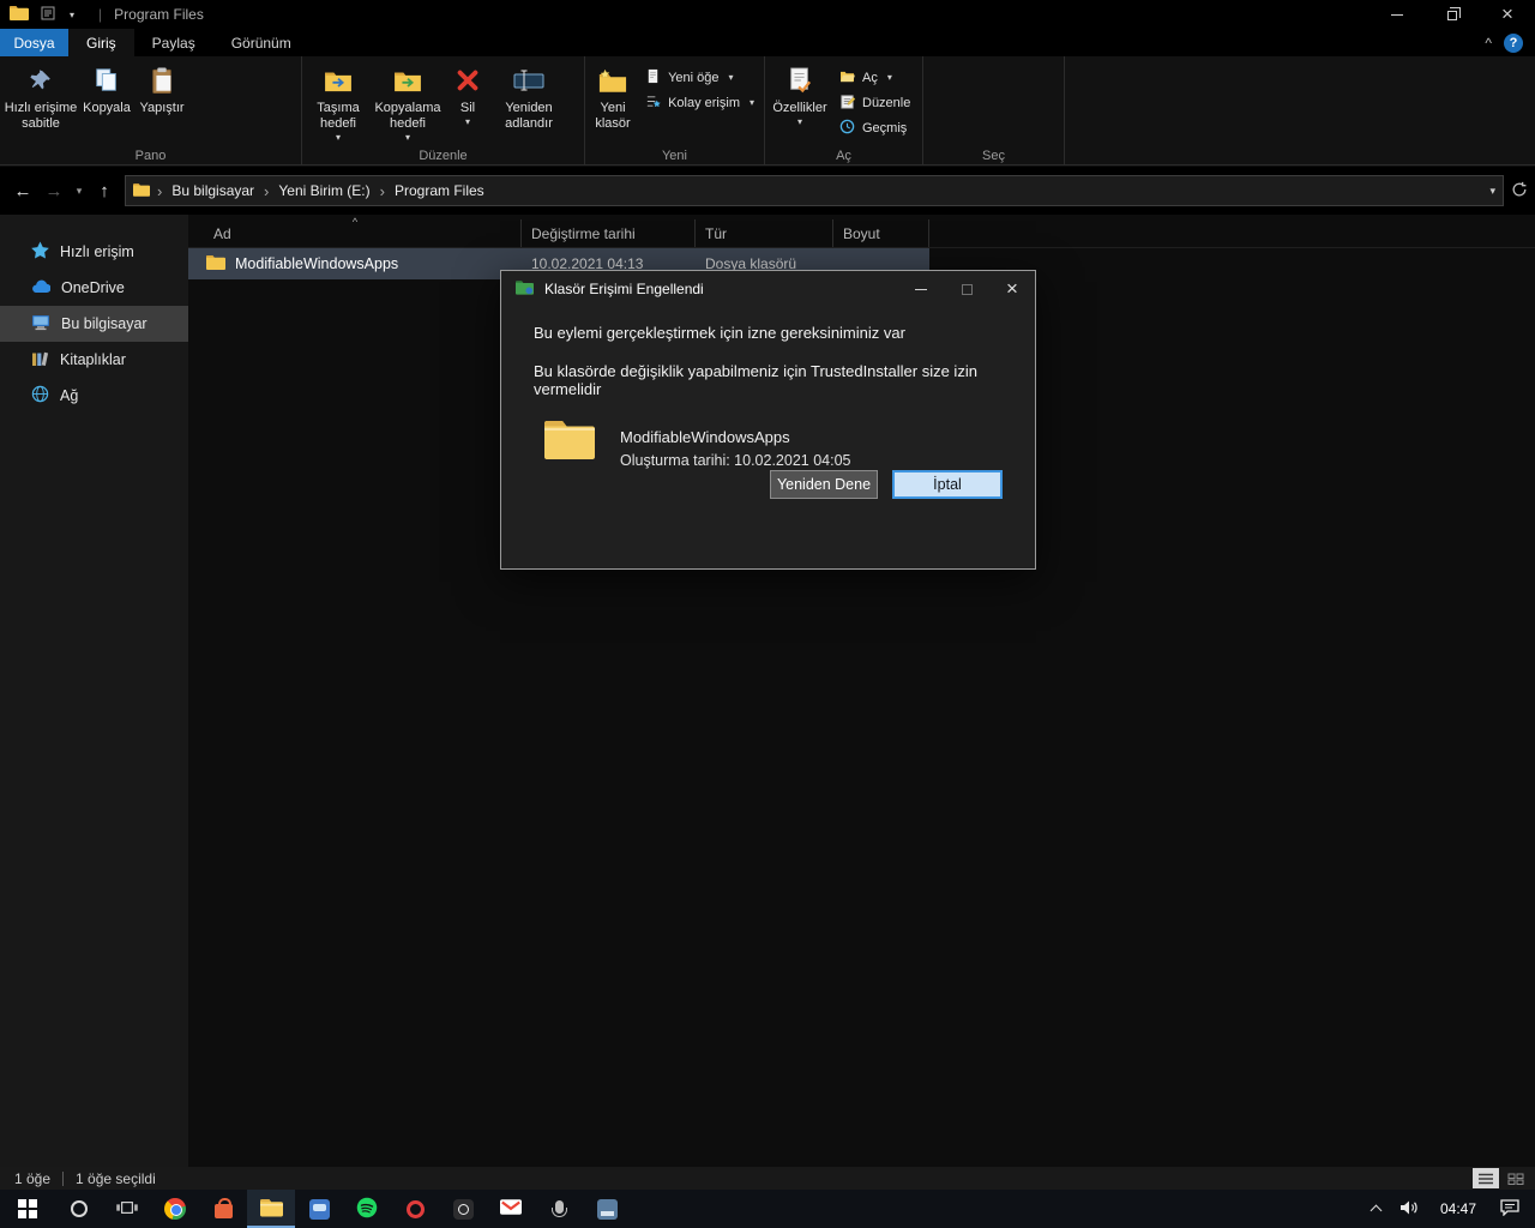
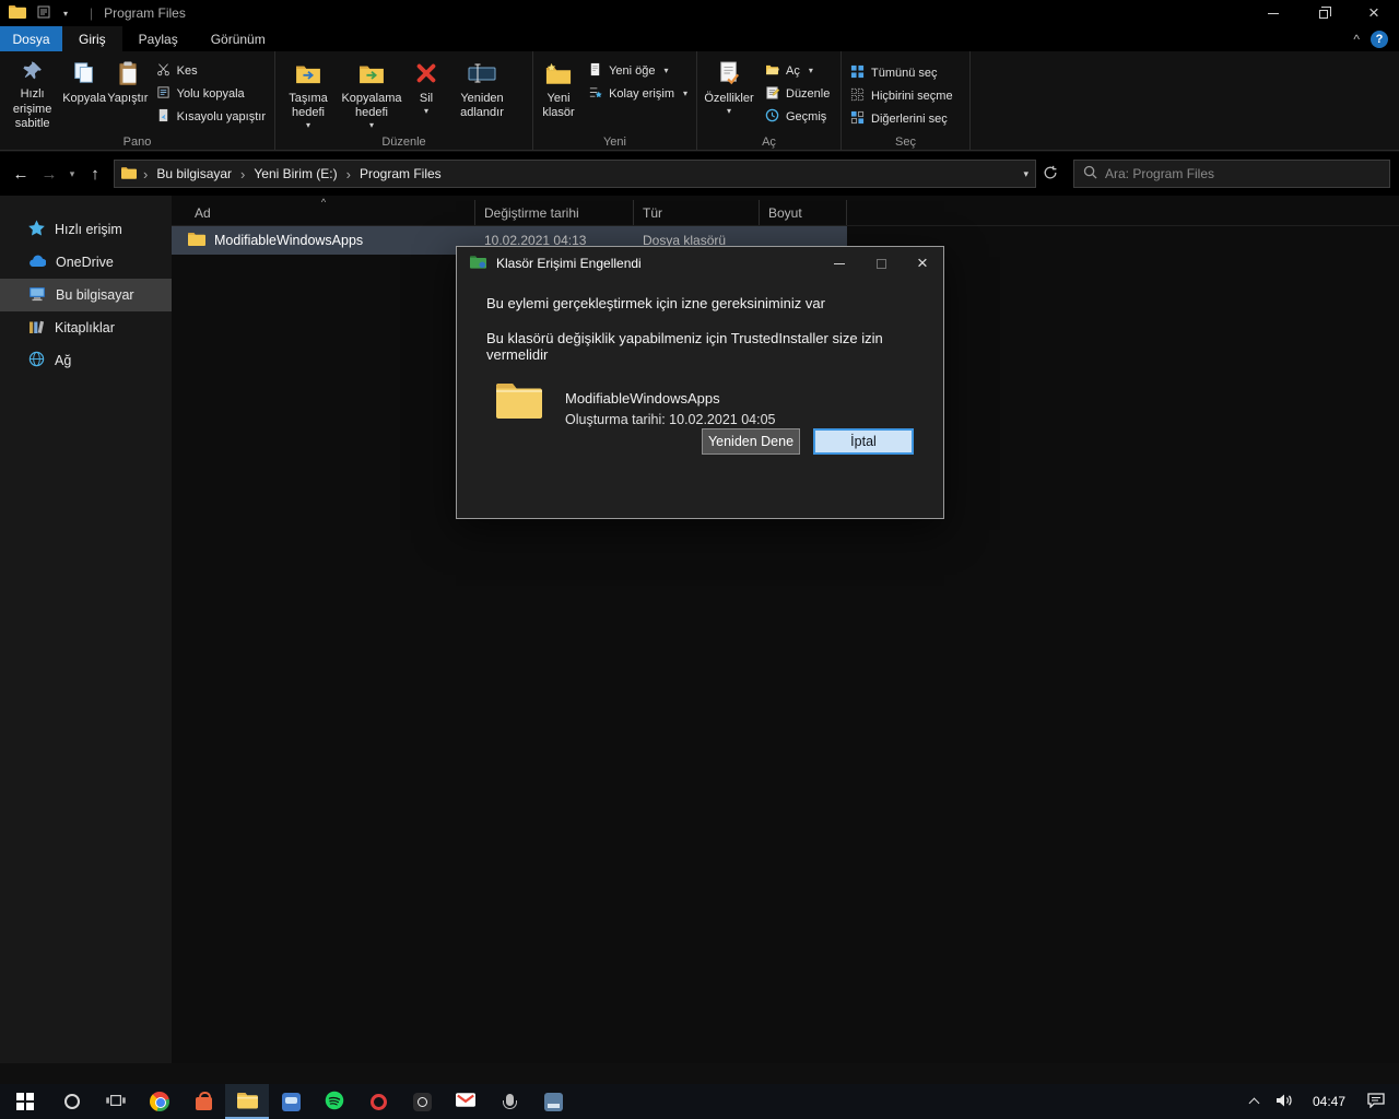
  ▾
  |
  Program Files
  ×
  Dosya
  Giriş
  Paylaş
  Görünüm
  ^
  ?
  Hızlı erişime sabitle
  Kopyala
  Yapıştır
+ Kes
+ Yolu kopyala
+ Kısayolu yapıştır
  Pano
  Taşıma hedefi
  ▾
  Kopyalama hedefi
  ▾
  Sil
  ▾
  Yeniden adlandır
  Düzenle
  Yeni klasör
  Yeni öğe
  ▾
  Kolay erişim
  ▾
  Yeni
  Özellikler
  ▾
  Aç
  ▾
  Düzenle
  Geçmiş
  Aç
+ Tümünü seç
+ Hiçbirini seçme
+ Diğerlerini seç
  Seç
  ←
  →
  ▾
  ↑
  ›
  Bu bilgisayar
  ›
  Yeni Birim (E:)
  ›
  Program Files
  ▾
+ Ara: Program Files
  Hızlı erişim
  OneDrive
  Bu bilgisayar
  Kitaplıklar
  Ağ
  ^
  Ad
  Değiştirme tarihi
  Tür
  Boyut
  ModifiableWindowsApps
  10.02.2021 04:13
  Dosya klasörü
  Klasör Erişimi Engellendi
  ×
  Bu eylemi gerçekleştirmek için izne gereksiniminiz var
- Bu klasörde değişiklik yapabilmeniz için TrustedInstaller size izin vermelidir
+ Bu klasörü değişiklik yapabilmeniz için TrustedInstaller size izin vermelidir
  ModifiableWindowsApps
  Oluşturma tarihi: 10.02.2021 04:05
  Yeniden Dene
  İptal
- 1 öğe
- 1 öğe seçildi
  04:47
